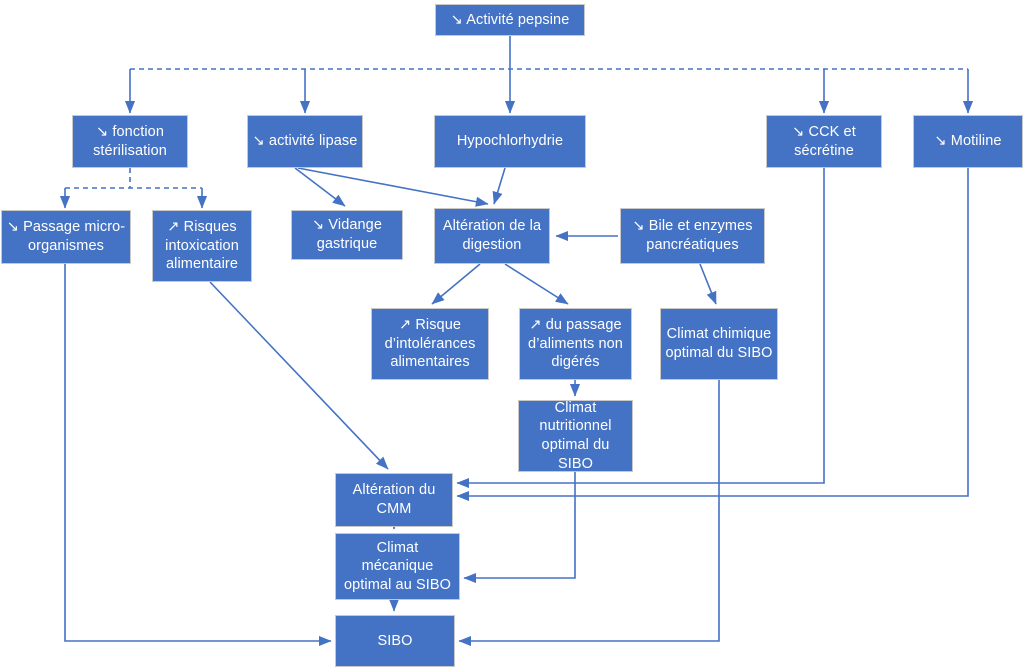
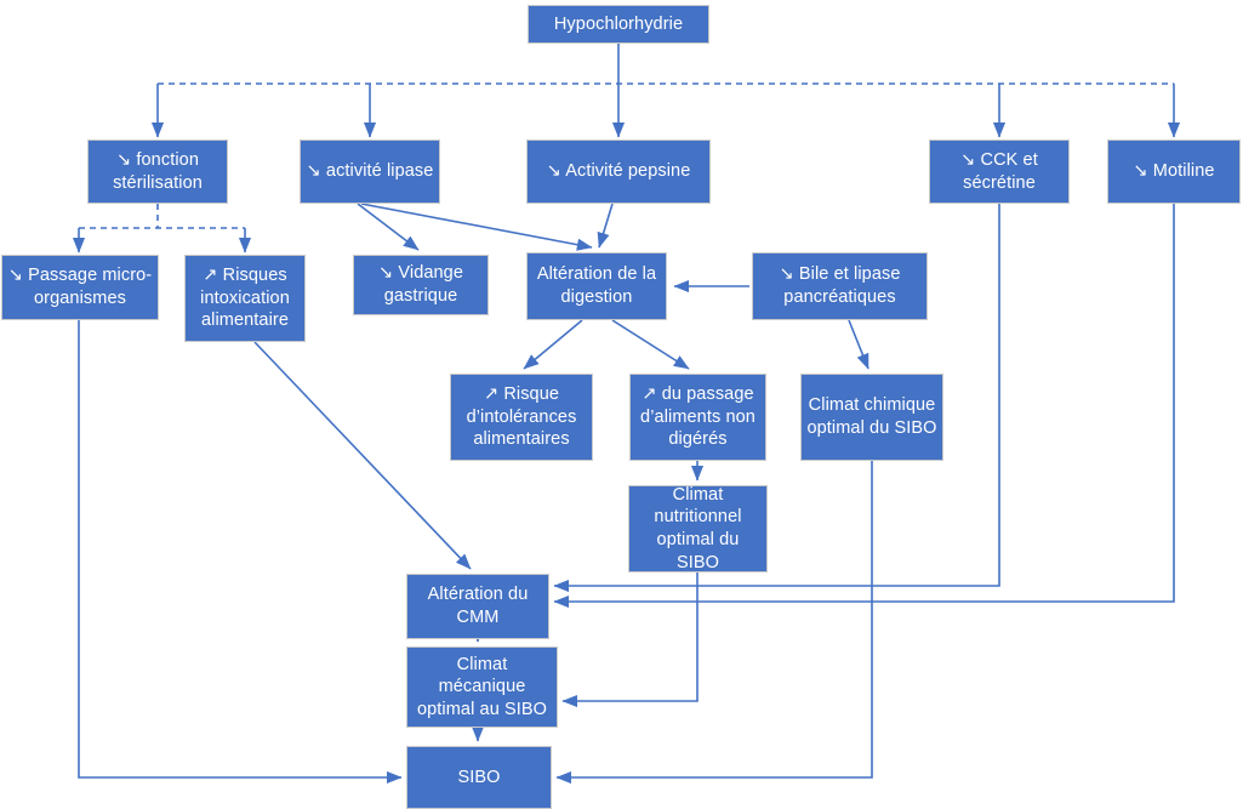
- ↘ Activité pepsine
+ Hypochlorhydrie
  ↘ fonction stérilisation
  ↘ activité lipase
- Hypochlorhydrie
+ ↘ Activité pepsine
  ↘ CCK et sécrétine
  ↘ Motiline
  ↘ Passage micro-organismes
  ↗ Risques intoxication alimentaire
  ↘ Vidange gastrique
  Altération de la digestion
- ↘ Bile et enzymes pancréatiques
+ ↘ Bile et lipase pancréatiques
  ↗ Risque d’intolérances alimentaires
  ↗ du passage d’aliments non digérés
  Climat chimique optimal du SIBO
  Climat nutritionnel optimal du SIBO
  Altération du CMM
  Climat mécanique optimal au SIBO
  SIBO
